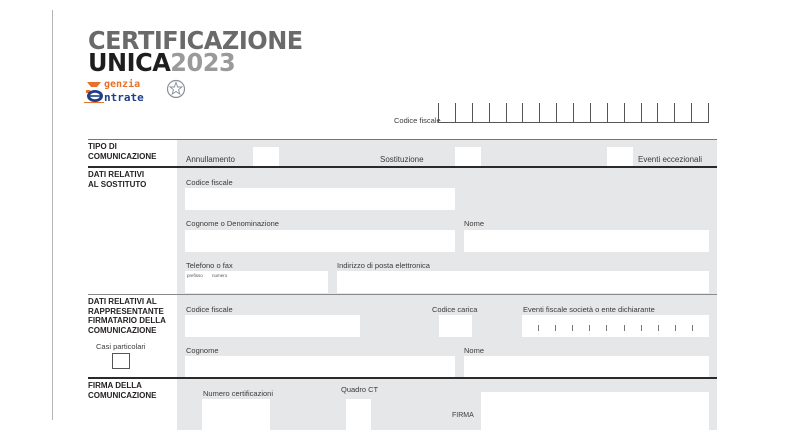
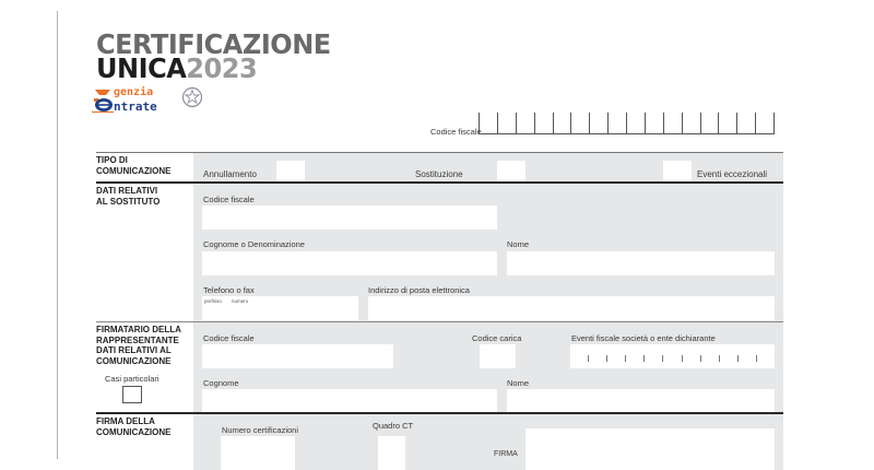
  CERTIFICAZIONE
  UNICA2023
  genzia
  ntrate
  Codice fiscale
  TIPO DI
  COMUNICAZIONE
  Annullamento
  Sostituzione
  Eventi eccezionali
  DATI RELATIVI
  AL SOSTITUTO
  Codice fiscale
  Cognome o Denominazione
  Nome
  Telefono o fax
  Indirizzo di posta elettronica
- DATI RELATIVI AL
+ FIRMATARIO DELLA
  RAPPRESENTANTE
- FIRMATARIO DELLA
+ DATI RELATIVI AL
  COMUNICAZIONE
  Casi particolari
  Codice fiscale
  Codice carica
  Eventi fiscale società o ente dichiarante
  Cognome
  Nome
  FIRMA DELLA
  COMUNICAZIONE
  Numero certificazioni
  Quadro CT
